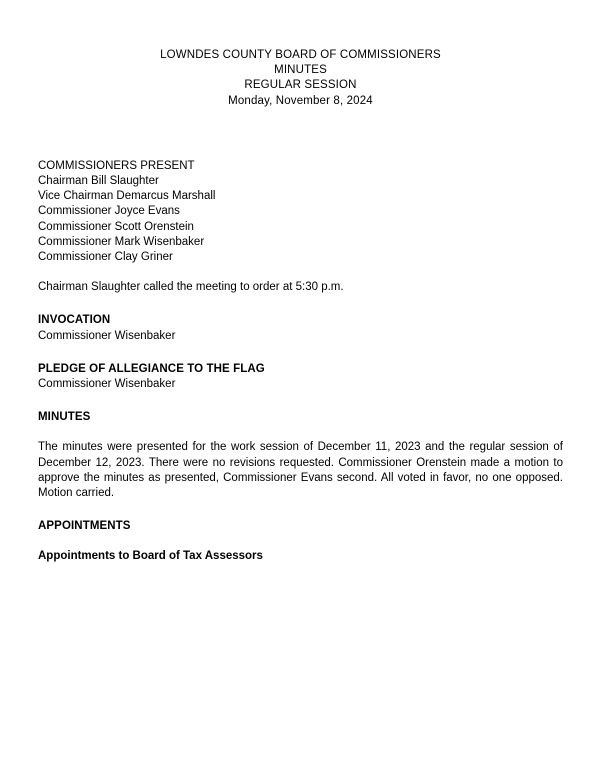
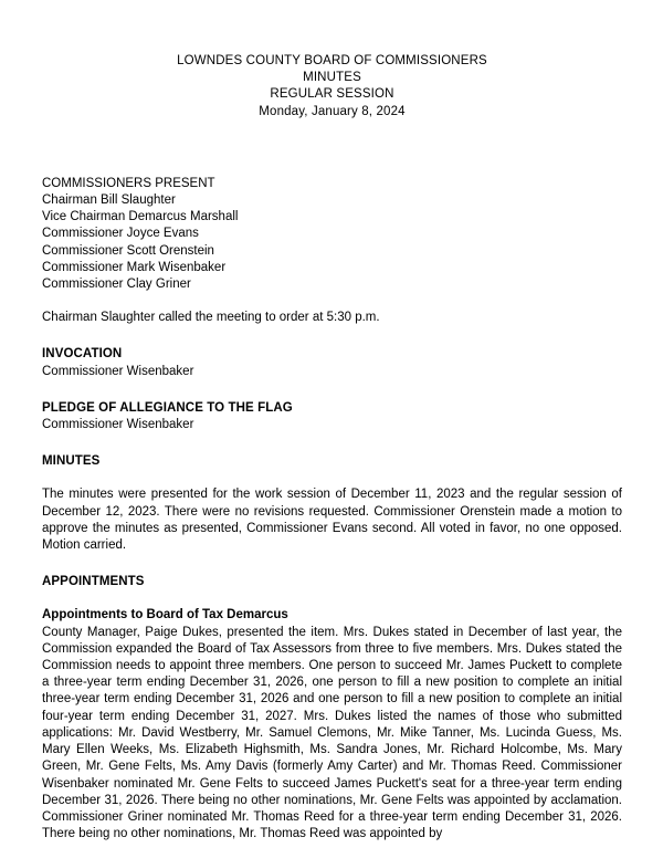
  LOWNDES COUNTY BOARD OF COMMISSIONERS
  MINUTES
  REGULAR SESSION
- Monday, November 8, 2024
+ Monday, January 8, 2024
  COMMISSIONERS PRESENT
  Chairman Bill Slaughter
  Vice Chairman Demarcus Marshall
  Commissioner Joyce Evans
  Commissioner Scott Orenstein
  Commissioner Mark Wisenbaker
  Commissioner Clay Griner
  Chairman Slaughter called the meeting to order at 5:30 p.m.
  INVOCATION
  Commissioner Wisenbaker
  PLEDGE OF ALLEGIANCE TO THE FLAG
  Commissioner Wisenbaker
  MINUTES
  The minutes were presented for the work session of December 11, 2023 and the regular session of December 12, 2023. There were no revisions requested. Commissioner Orenstein made a motion to approve the minutes as presented, Commissioner Evans second. All voted in favor, no one opposed. Motion carried.
  APPOINTMENTS
- Appointments to Board of Tax Assessors
+ Appointments to Board of Tax Demarcus
+ County Manager, Paige Dukes, presented the item. Mrs. Dukes stated in December of last year, the Commission expanded the Board of Tax Assessors from three to five members. Mrs. Dukes stated the Commission needs to appoint three members. One person to succeed Mr. James Puckett to complete a three-year term ending December 31, 2026, one person to fill a new position to complete an initial three-year term ending December 31, 2026 and one person to fill a new position to complete an initial four-year term ending December 31, 2027. Mrs. Dukes listed the names of those who submitted applications: Mr. David Westberry, Mr. Samuel Clemons, Mr. Mike Tanner, Ms. Lucinda Guess, Ms. Mary Ellen Weeks, Ms. Elizabeth Highsmith, Ms. Sandra Jones, Mr. Richard Holcombe, Ms. Mary Green, Mr. Gene Felts, Ms. Amy Davis (formerly Amy Carter) and Mr. Thomas Reed. Commissioner Wisenbaker nominated Mr. Gene Felts to succeed James Puckett's seat for a three-year term ending December 31, 2026. There being no other nominations, Mr. Gene Felts was appointed by acclamation. Commissioner Griner nominated Mr. Thomas Reed for a three-year term ending December 31, 2026. There being no other nominations, Mr. Thomas Reed was appointed by
